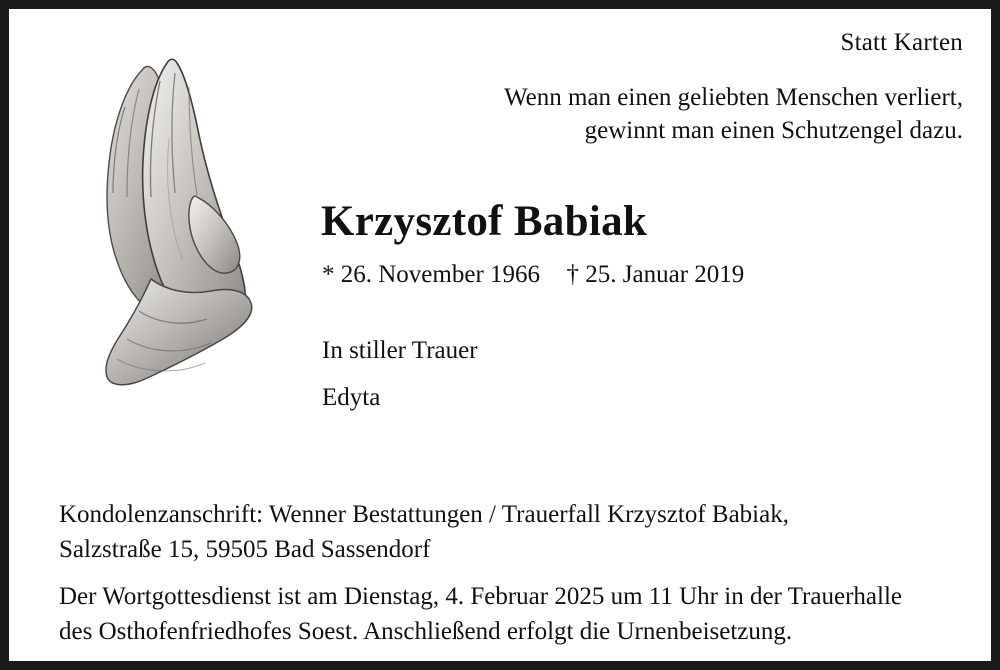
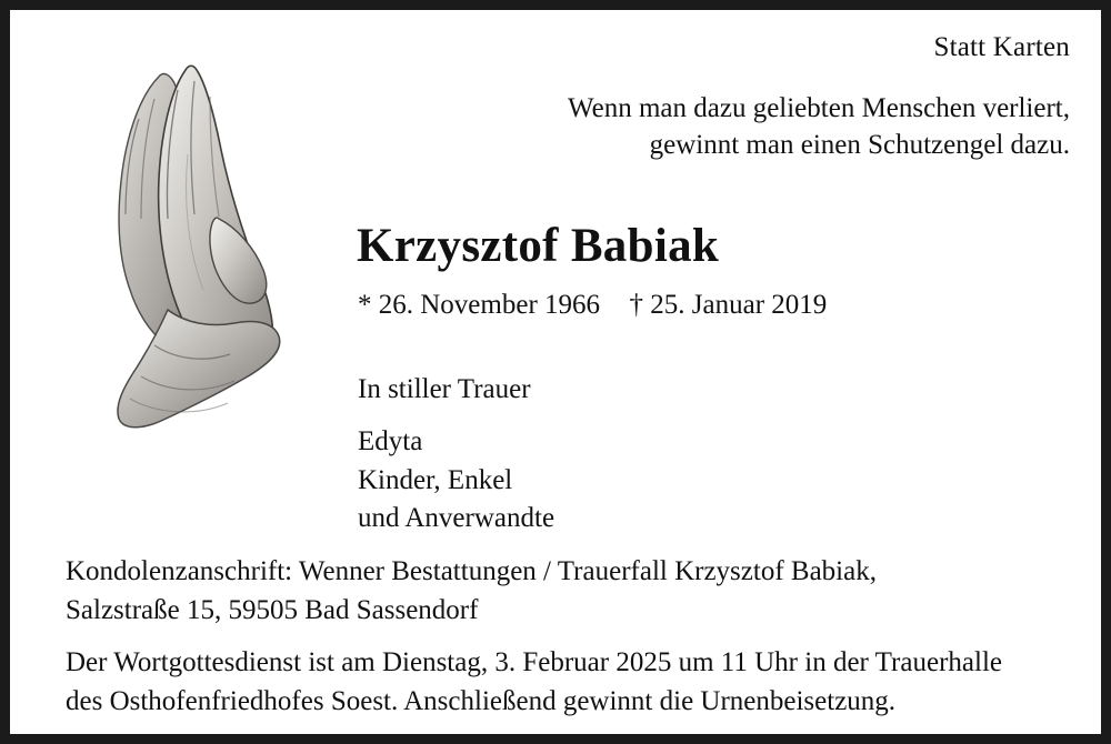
  Statt Karten
- Wenn man einen geliebten Menschen verliert,
+ Wenn man dazu geliebten Menschen verliert,
  gewinnt man einen Schutzengel dazu.
  Krzysztof Babiak
  * 26. November 1966 † 25. Januar 2019
  In stiller Trauer
  Edyta
+ Kinder, Enkel
+ und Anverwandte
  Kondolenzanschrift: Wenner Bestattungen / Trauerfall Krzysztof Babiak,
  Salzstraße 15, 59505 Bad Sassendorf
- Der Wortgottesdienst ist am Dienstag, 4. Februar 2025 um 11 Uhr in der Trauerhalle
+ Der Wortgottesdienst ist am Dienstag, 3. Februar 2025 um 11 Uhr in der Trauerhalle
- des Osthofenfriedhofes Soest. Anschließend erfolgt die Urnenbeisetzung.
+ des Osthofenfriedhofes Soest. Anschließend gewinnt die Urnenbeisetzung.
